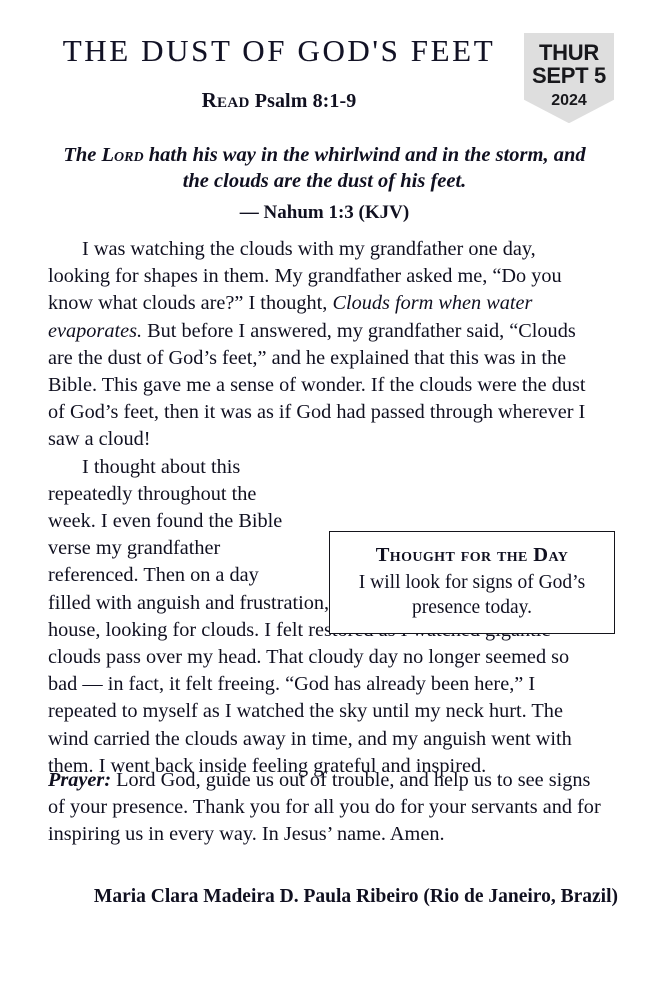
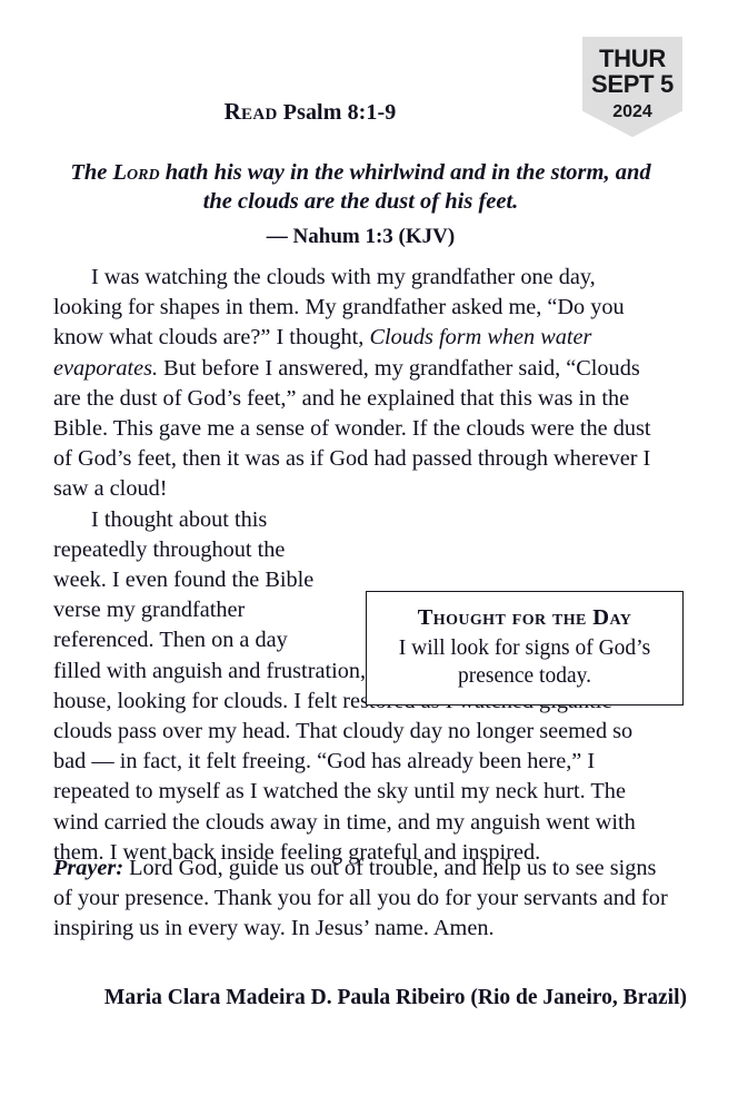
  THUR
  SEPT 5
  2024
- THE DUST OF GOD'S FEET
  Read Psalm 8:1-9
  The Lord hath his way in the whirlwind and in the storm, and the clouds are the dust of his feet.
  — Nahum 1:3 (KJV)
  I was watching the clouds with my grandfather one day, looking for shapes in them. My grandfather asked me, “Do you know what clouds are?” I thought, Clouds form when water evaporates. But before I answered, my grandfather said, “Clouds are the dust of God’s feet,” and he explained that this was in the Bible. This gave me a sense of wonder. If the clouds were the dust of God’s feet, then it was as if God had passed through wherever I saw a cloud!
  I thought about this repeatedly throughout the week. I even found the Bible verse my grandfather referenced. Then on a day filled with anguish and frustration, house, looking for clouds. I felt res clouds pass over my head. That cloudy day no longer seemed so bad — in fact, it felt freeing. “God has already been here,” I repeated to myself as I watched the sky until my neck hurt. The wind carried the clouds away in time, and my anguish went with them. I went back inside feeling grateful and inspired.
  Thought for the Day
  I will look for signs of God’s presence today.
  Prayer: Lord God, guide us out of trouble, and help us to see signs of your presence. Thank you for all you do for your servants and for inspiring us in every way. In Jesus’ name. Amen.
  Maria Clara Madeira D. Paula Ribeiro (Rio de Janeiro, Brazil)
